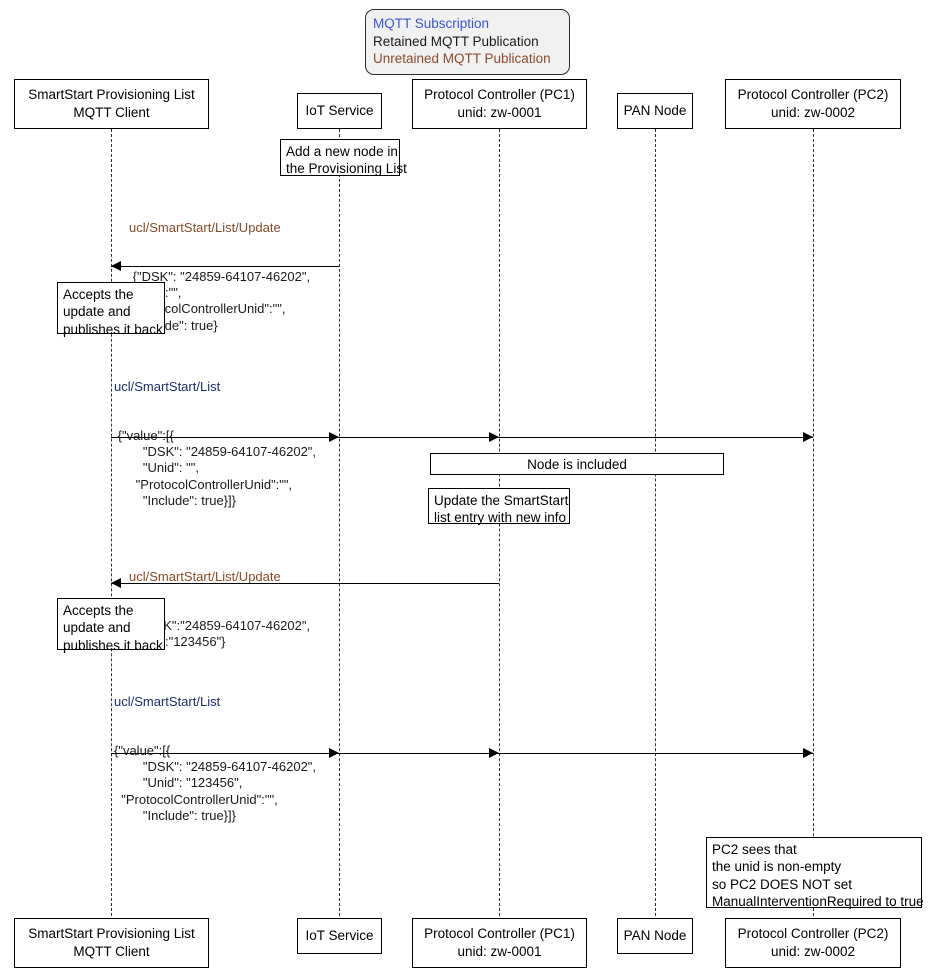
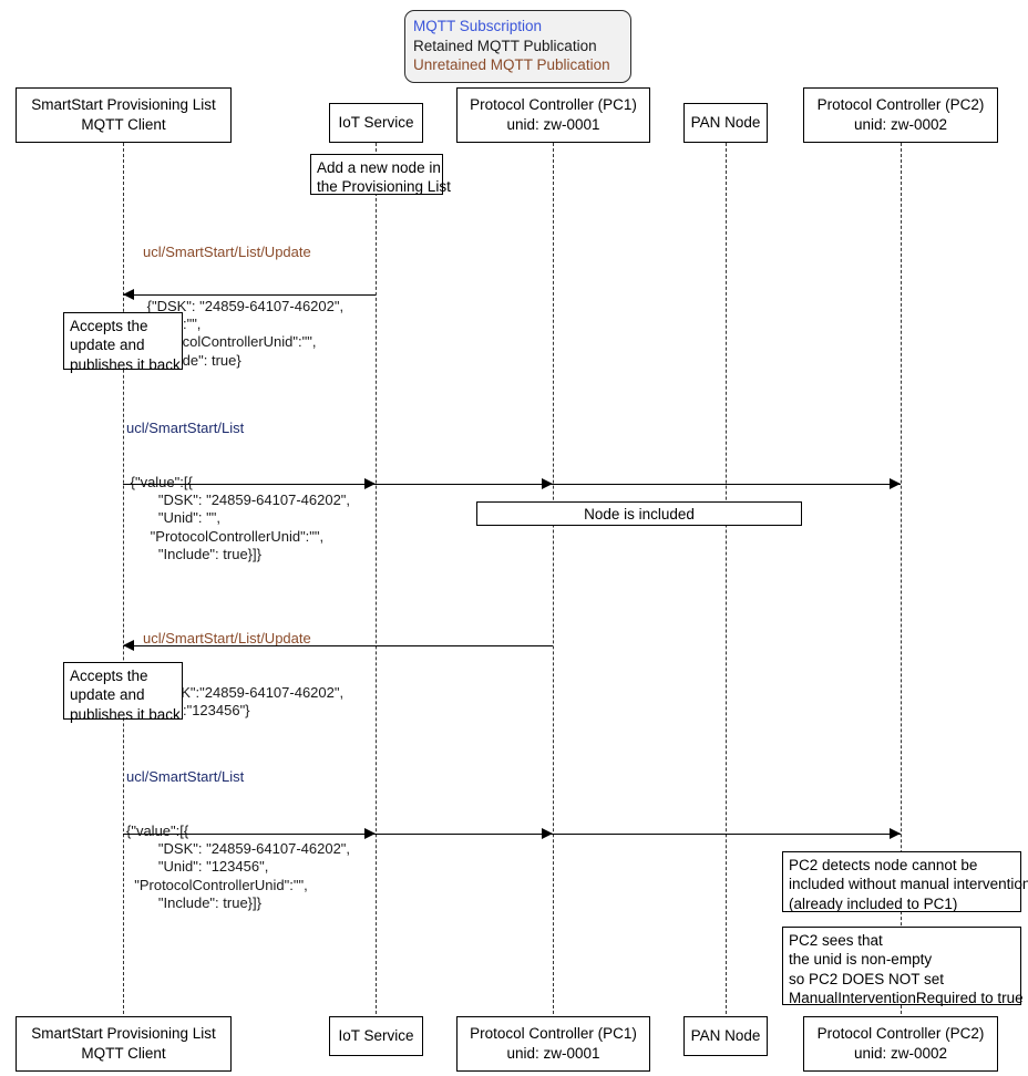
  MQTT Subscription
  Retained MQTT Publication
  Unretained MQTT Publication
  SmartStart Provisioning List
  MQTT Client
  IoT Service
  Protocol Controller (PC1)
  unid: zw-0001
  PAN Node
  Protocol Controller (PC2)
  unid: zw-0002
  Add a new node in
  the Provisioning List
  ucl/SmartStart/List/Update
  {"DSK": "24859-64107-46202",
  colControllerUnid":"",
  Accepts the
  update and
  publishes it back
  ucl/SmartStart/List
  {"value":[{
  "DSK": "24859-64107-46202",
  "Unid": "",
  "ProtocolControllerUnid":"",
  "Include": true}]}
  Node is included
- Update the SmartStart
- list entry with new info
  ucl/SmartStart/List/Update
  K":"24859-64107-46202",
  Accepts the
  update and
  publishes it back
  ucl/SmartStart/List
  {"value":[{
  "DSK": "24859-64107-46202",
  "Unid": "123456",
  "ProtocolControllerUnid":"",
  "Include": true}]}
+ PC2 detects node cannot be
+ included without manual intervention
+ (already included to PC1)
  PC2 sees that
  the unid is non-empty
  so PC2 DOES NOT set
  ManualInterventionRequired to true
  SmartStart Provisioning List
  MQTT Client
  IoT Service
  Protocol Controller (PC1)
  unid: zw-0001
  PAN Node
  Protocol Controller (PC2)
  unid: zw-0002
